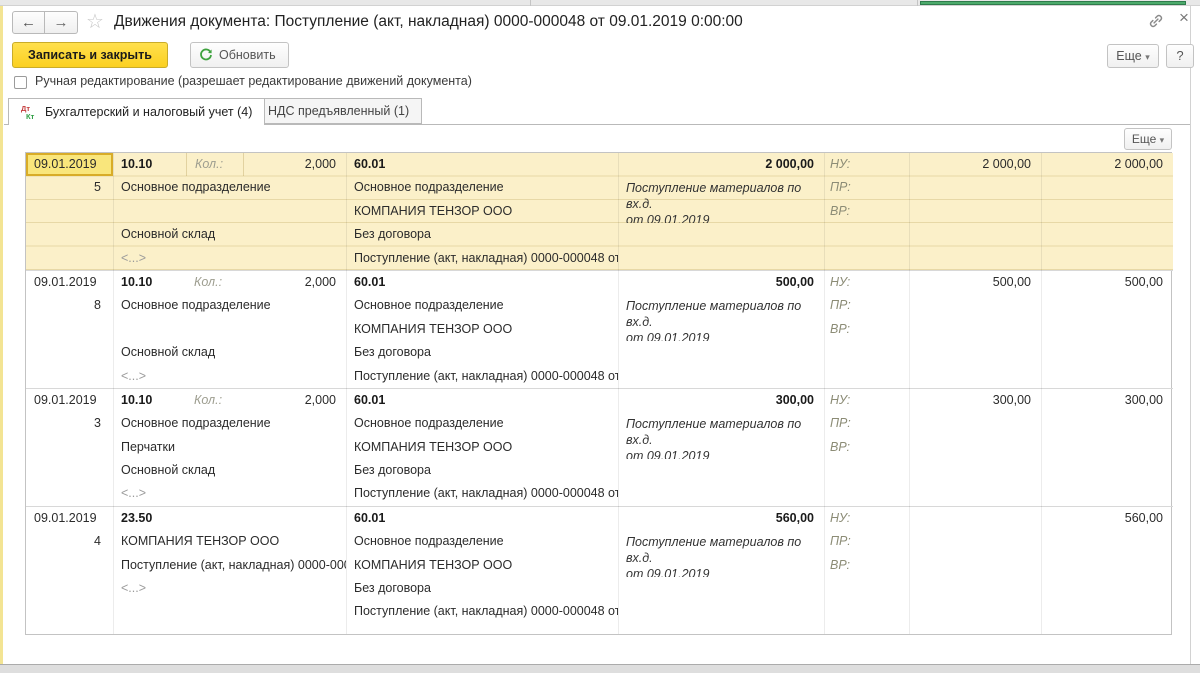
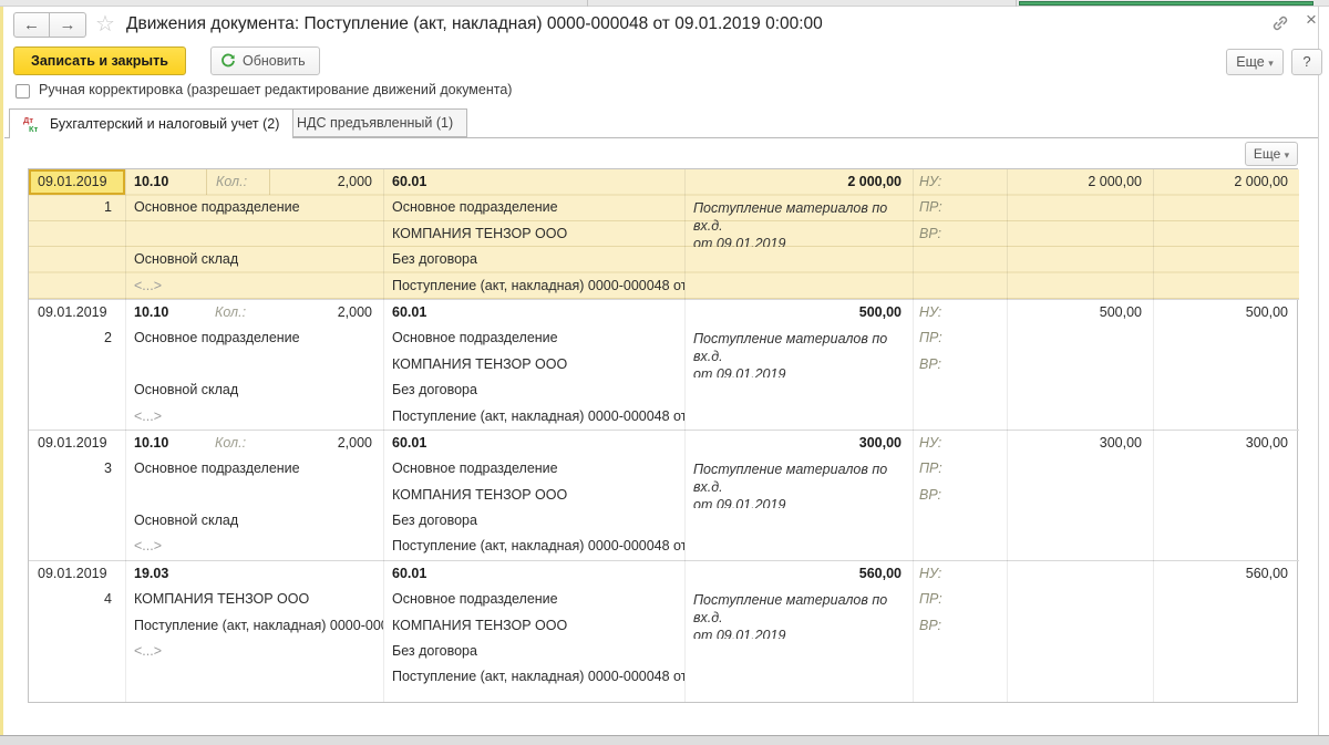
  ←
  →
  ☆
  Движения документа: Поступление (акт, накладная) 0000-000048 от 09.01.2019 0:00:00
  ×
  Записать и закрыть
  Обновить
  Еще ▾
  ?
- Ручная редактирование (разрешает редактирование движений документа)
+ Ручная корректировка (разрешает редактирование движений документа)
  Дт
  Кт
- Бухгалтерский и налоговый учет (4)
+ Бухгалтерский и налоговый учет (2)
  НДС предъявленный (1)
  Еще ▾
  09.01.2019
- 5
+ 1
  10.10
  Кол.:
  2,000
  Основное подразделение
  Основной склад
  <...>
  60.01
  Основное подразделение
  КОМПАНИЯ ТЕНЗОР ООО
  Без договора
  Поступление (акт, накладная) 0000-000048 от
  2 000,00
  Поступление материалов по вх.д.
  от 09.01.2019
  НУ:
  ПР:
  ВР:
  2 000,00
  2 000,00
  09.01.2019
- 8
+ 2
  10.10
  Кол.:
  2,000
  Основное подразделение
  Основной склад
  <...>
  60.01
  Основное подразделение
  КОМПАНИЯ ТЕНЗОР ООО
  Без договора
  Поступление (акт, накладная) 0000-000048 от
  500,00
  Поступление материалов по вх.д.
  от 09.01.2019
  НУ:
  ПР:
  ВР:
  500,00
  500,00
  09.01.2019
  3
  10.10
  Кол.:
  2,000
  Основное подразделение
- Перчатки
  Основной склад
  <...>
  60.01
  Основное подразделение
  КОМПАНИЯ ТЕНЗОР ООО
  Без договора
  Поступление (акт, накладная) 0000-000048 от
  300,00
  Поступление материалов по вх.д.
  от 09.01.2019
  НУ:
  ПР:
  ВР:
  300,00
  300,00
  09.01.2019
  4
- 23.50
+ 19.03
  КОМПАНИЯ ТЕНЗОР ООО
  Поступление (акт, накладная) 0000-00
  <...>
  60.01
  Основное подразделение
  КОМПАНИЯ ТЕНЗОР ООО
  Без договора
  Поступление (акт, накладная) 0000-000048 от
  560,00
  Поступление материалов по вх.д.
  от 09.01.2019
  НУ:
  ПР:
  ВР:
  560,00
